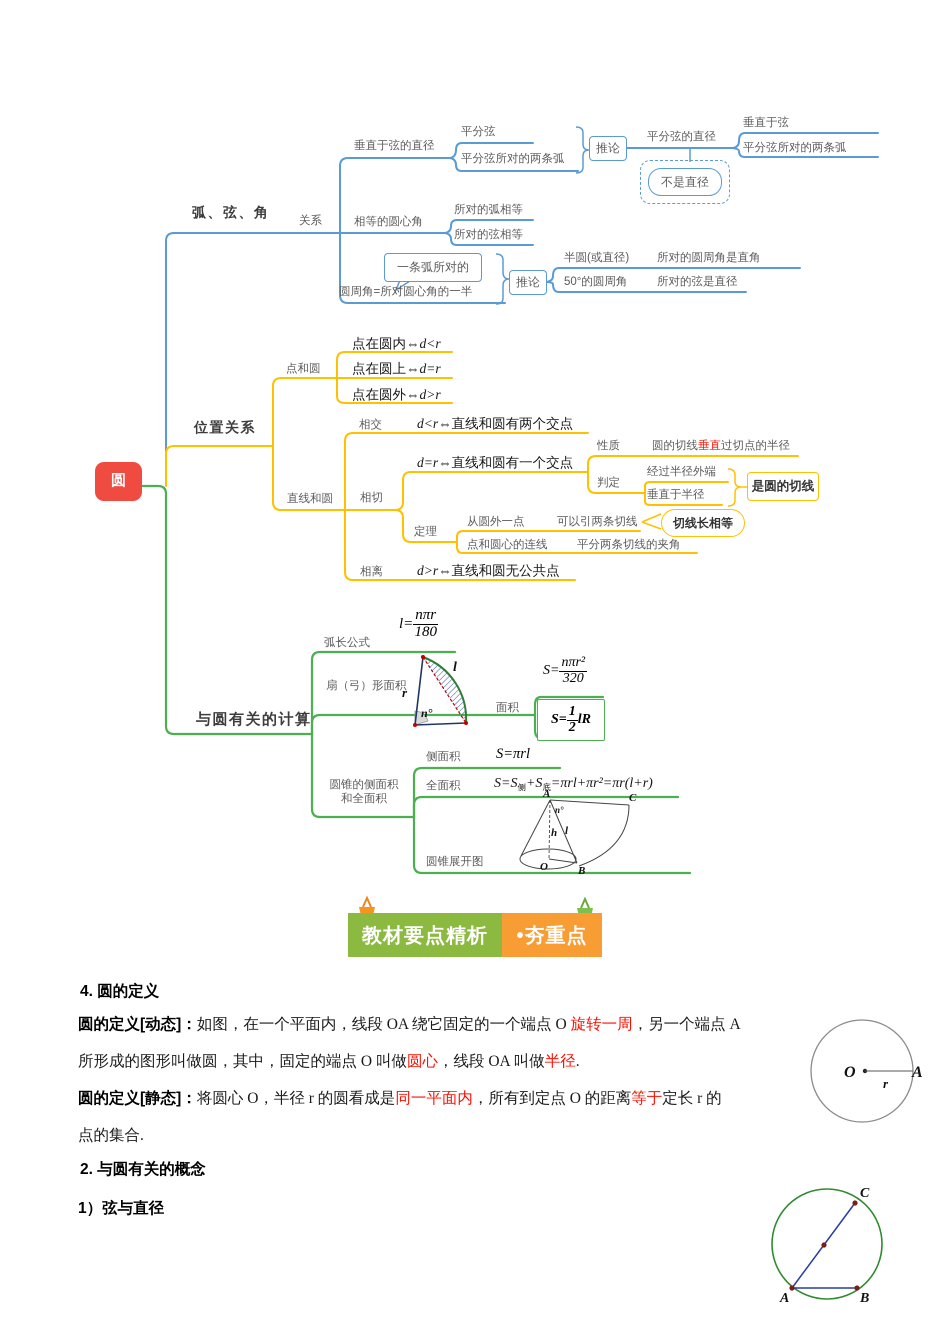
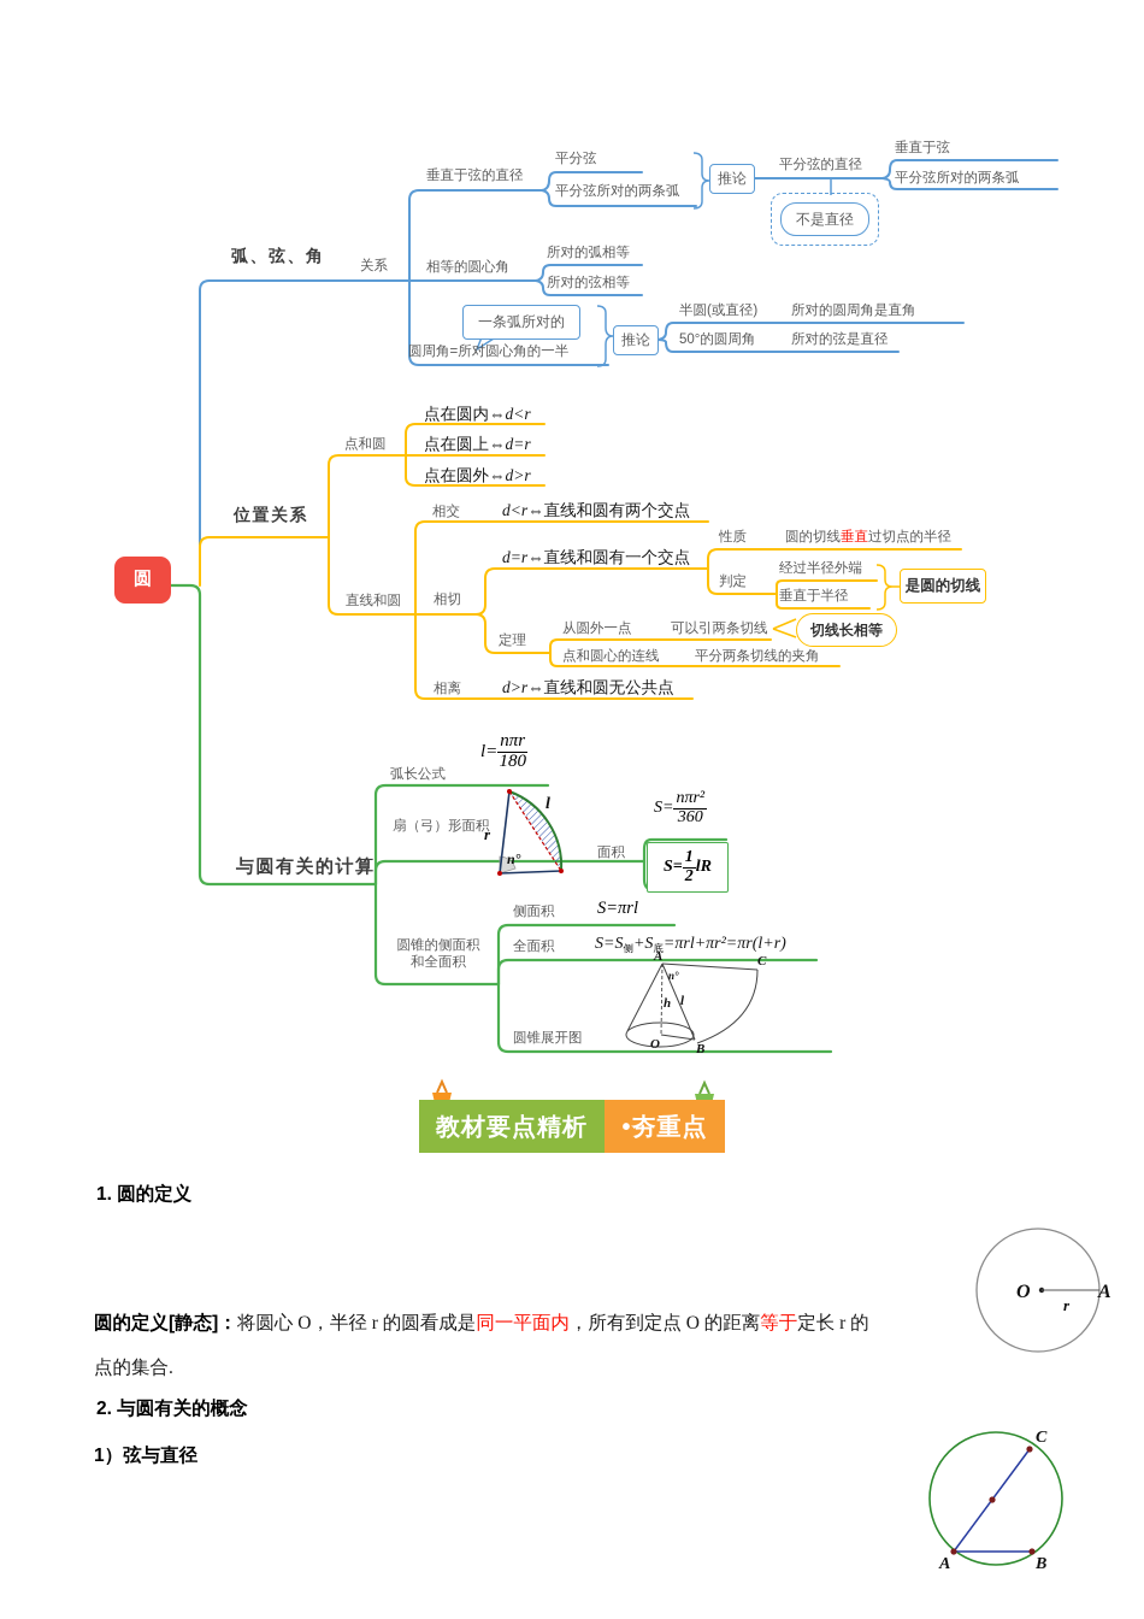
  圆
  弧、弦、角
  关系
  垂直于弦的直径
  平分弦
  平分弦所对的两条弧
  推论
  平分弦的直径
  不是直径
  垂直于弦
  平分弦所对的两条弧
  相等的圆心角
  所对的弧相等
  所对的弦相等
  一条弧所对的
  圆周角=所对圆心角的一半
  推论
  半圆(或直径)
  所对的圆周角是直角
  50°的圆周角
  所对的弦是直径
  位置关系
  点和圆
  点在圆内⇔d<r
  点在圆上⇔d=r
  点在圆外⇔d>r
  直线和圆
  相交
  d<r⇔直线和圆有两个交点
  相切
  d=r⇔直线和圆有一个交点
  性质
  圆的切线垂直过切点的半径
  判定
  经过半径外端
  垂直于半径
  是圆的切线
  定理
  从圆外一点
  可以引两条切线
  切线长相等
  点和圆心的连线
  平分两条切线的夹角
  相离
  d>r⇔直线和圆无公共点
  与圆有关的计算
  弧长公式
  l=
  nπr
  180
  扇（弓）形面积
  r
  n°
  l
  面积
  S=
  nπr²
- 320
+ 360
  S=
  1
  2
  lR
  圆锥的侧面积
  和全面积
  侧面积
  S=πrl
  全面积
  S=S侧+S底=πrl+πr²=πr(l+r)
  圆锥展开图
  A
  n°
  h
  l
  O
  B
  C
  教材要点精析
  •夯重点
- 4. 圆的定义
+ 1. 圆的定义
- 圆的定义[动态]：如图，在一个平面内，线段 OA 绕它固定的一个端点 O 旋转一周，另一个端点 A
- 所形成的图形叫做圆，其中，固定的端点 O 叫做圆心，线段 OA 叫做半径.
  圆的定义[静态]：将圆心 O，半径 r 的圆看成是同一平面内，所有到定点 O 的距离等于定长 r 的
  点的集合.
  2. 与圆有关的概念
  1）弦与直径
  O
  r
  A
  A
  B
  C
